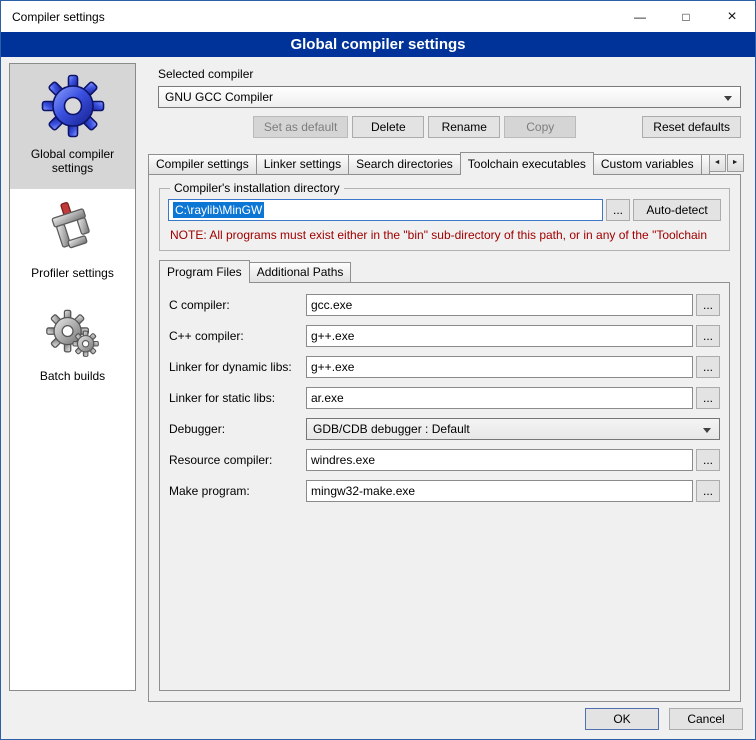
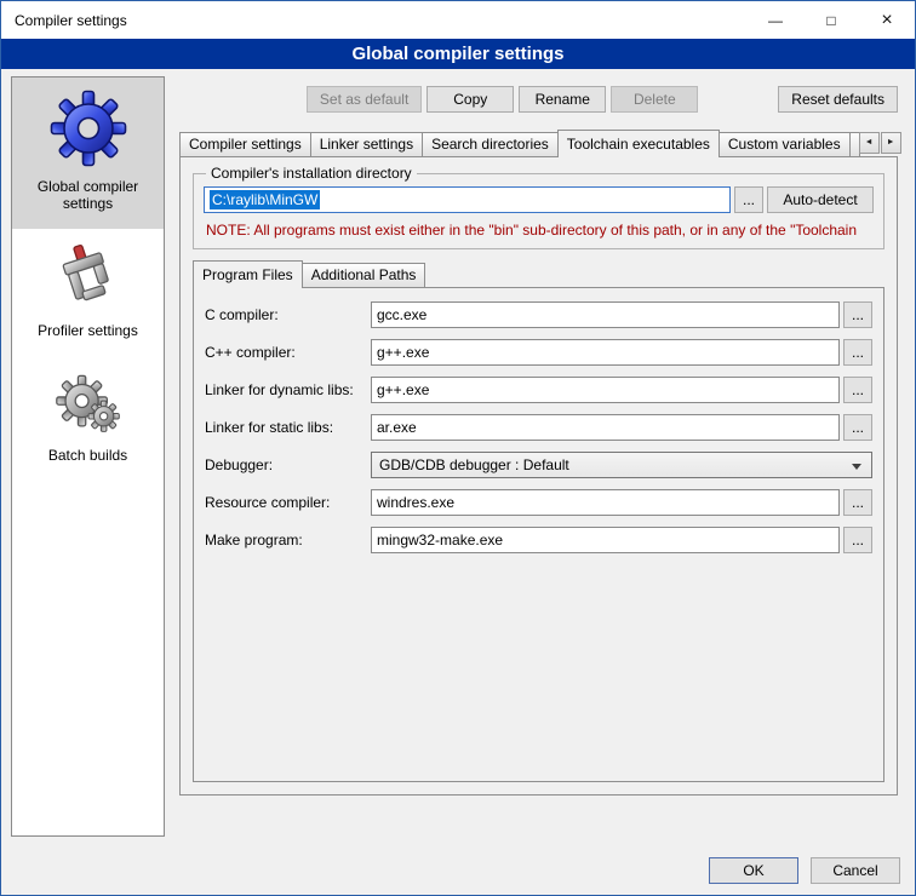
  Compiler settings
  —
  □
  ×
  Global compiler settings
  Global compiler settings
  Profiler settings
  Batch builds
- Selected compiler
- GNU GCC Compiler
  Set as default
- Delete
+ Copy
  Rename
- Copy
+ Delete
  Reset defaults
  Compiler settings
  Linker settings
  Search directories
  Toolchain executables
  Custom variables
  Compiler's installation directory
  C:\raylib\MinGW
  ...
  Auto-detect
  NOTE: All programs must exist either in the "bin" sub-directory of this path, or in any of the "Toolchain
  Program Files
  Additional Paths
  C compiler:
  gcc.exe
  ...
  C++ compiler:
  g++.exe
  ...
  Linker for dynamic libs:
  g++.exe
  ...
  Linker for static libs:
  ar.exe
  ...
  Debugger:
  GDB/CDB debugger : Default
  Resource compiler:
  windres.exe
  ...
  Make program:
  mingw32-make.exe
  ...
  OK
  Cancel
